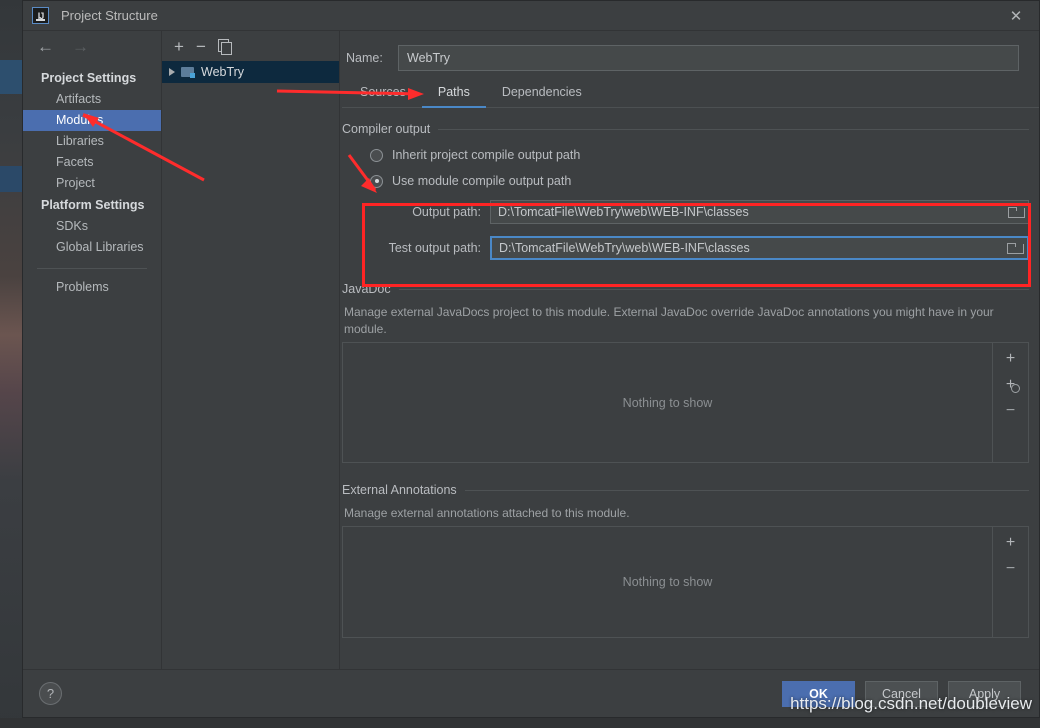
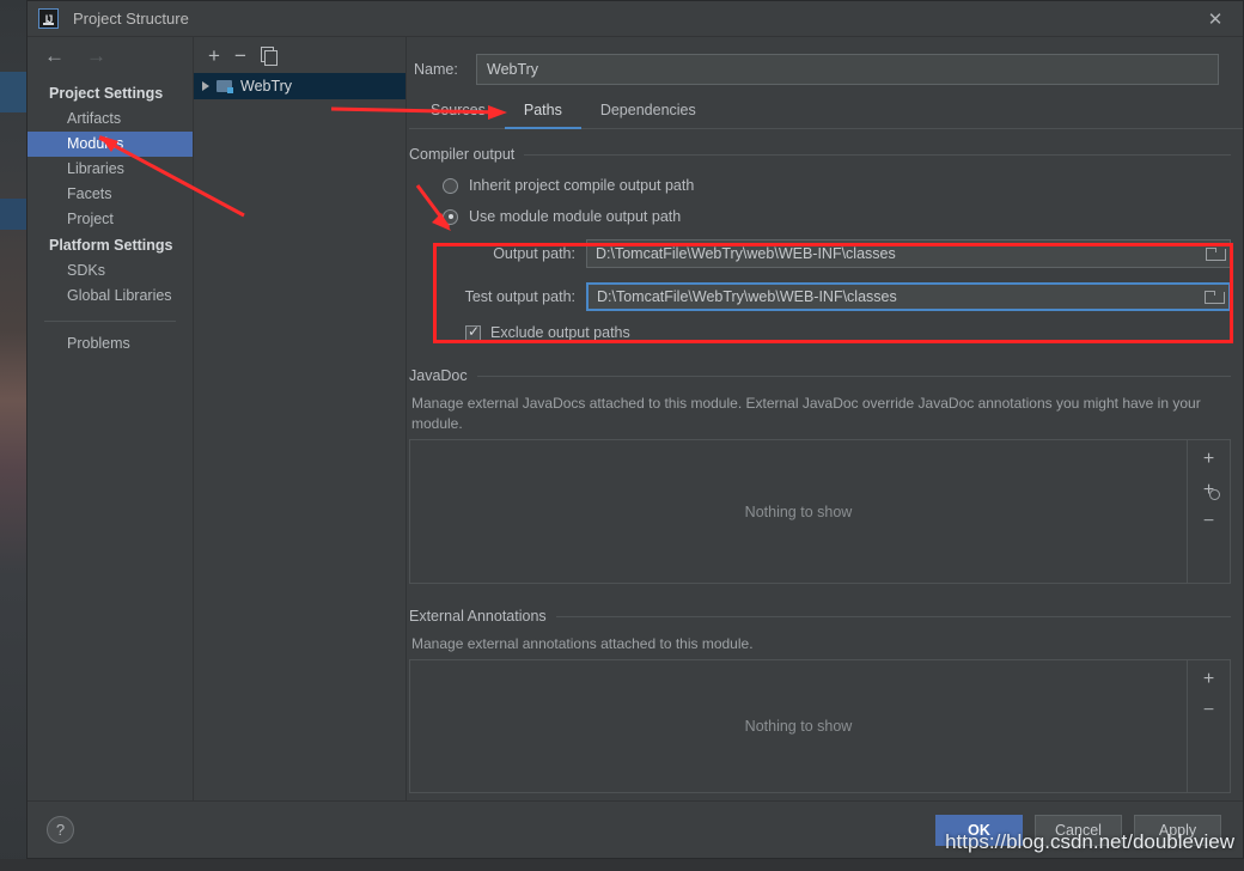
  IJ
  Project Structure
  ✕
  ←
  →
  Project Settings
  Artifacts
  Modus
  Libraries
  Facets
  Project
  Platform Settings
  SDKs
  Global Libraries
  Problems
  +
  −
  WebTry
  Name:
  WebTry
  Paths
  Dependencies
  Compiler output
  Inherit project compile output path
- Use module compile output path
+ Use module module output path
  Output path:
  D:\TomcatFile\WebTry\web\WEB-INF\classes
  Test output path:
  D:\TomcatFile\WebTry\web\WEB-INF\classes
+ Exclude output paths
  JavaDoc
- Manage external JavaDocs project to this module. External JavaDoc override JavaDoc annotations you might have in your module.
+ Manage external JavaDocs attached to this module. External JavaDoc override JavaDoc annotations you might have in your module.
  Nothing to show
  +
  +
  −
  External Annotations
  Manage external annotations attached to this module.
  Nothing to show
  +
  −
  ?
  OK
  Cancel
  Apply
  https://blog.csdn.net/doubleview
